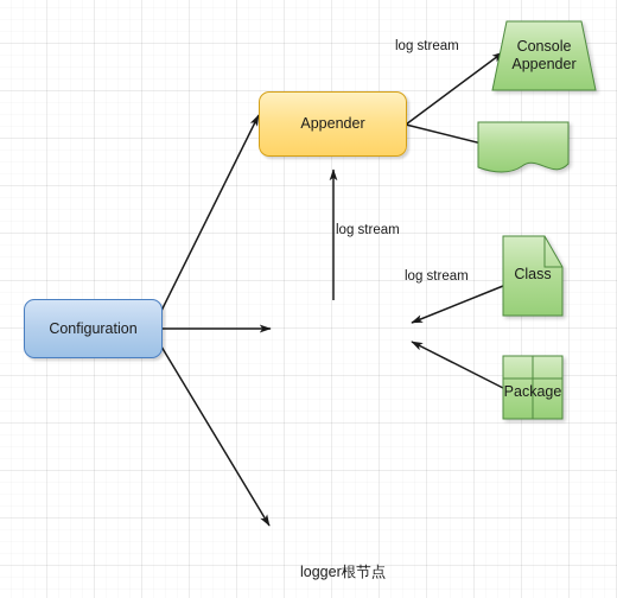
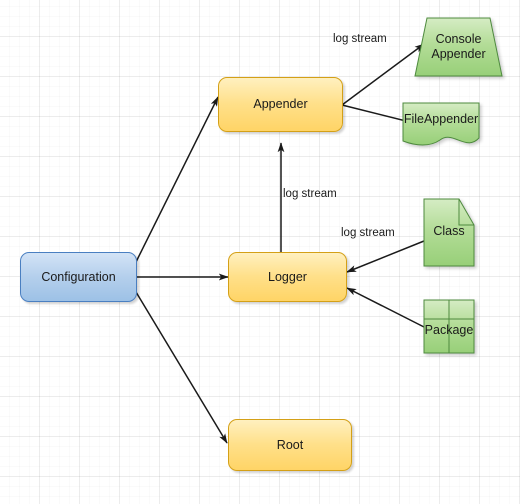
  Configuration
  Appender
+ Logger
+ Root
  Console
  Appender
+ FileAppender
  Class
  Package
  log stream
  log stream
  log stream
- logger根节点
